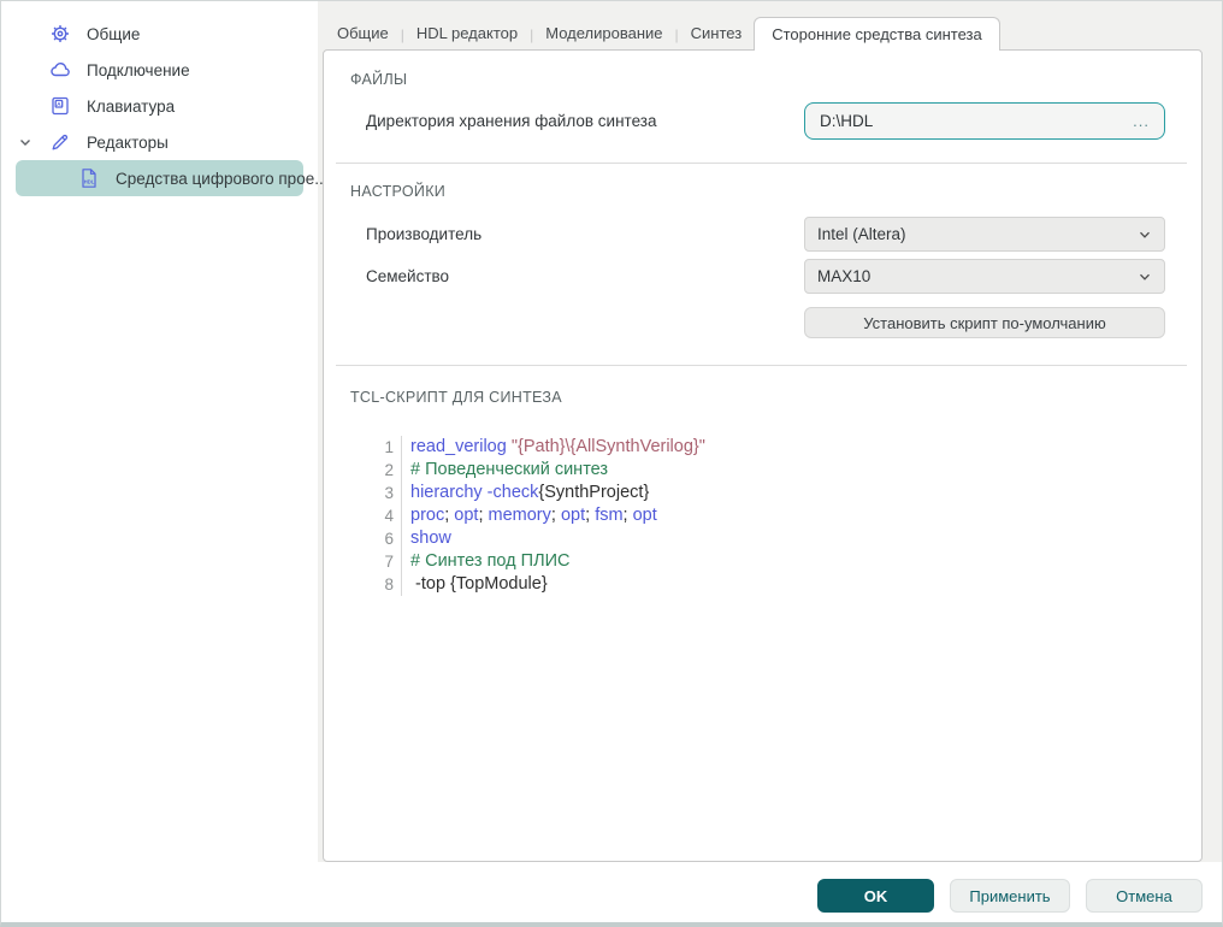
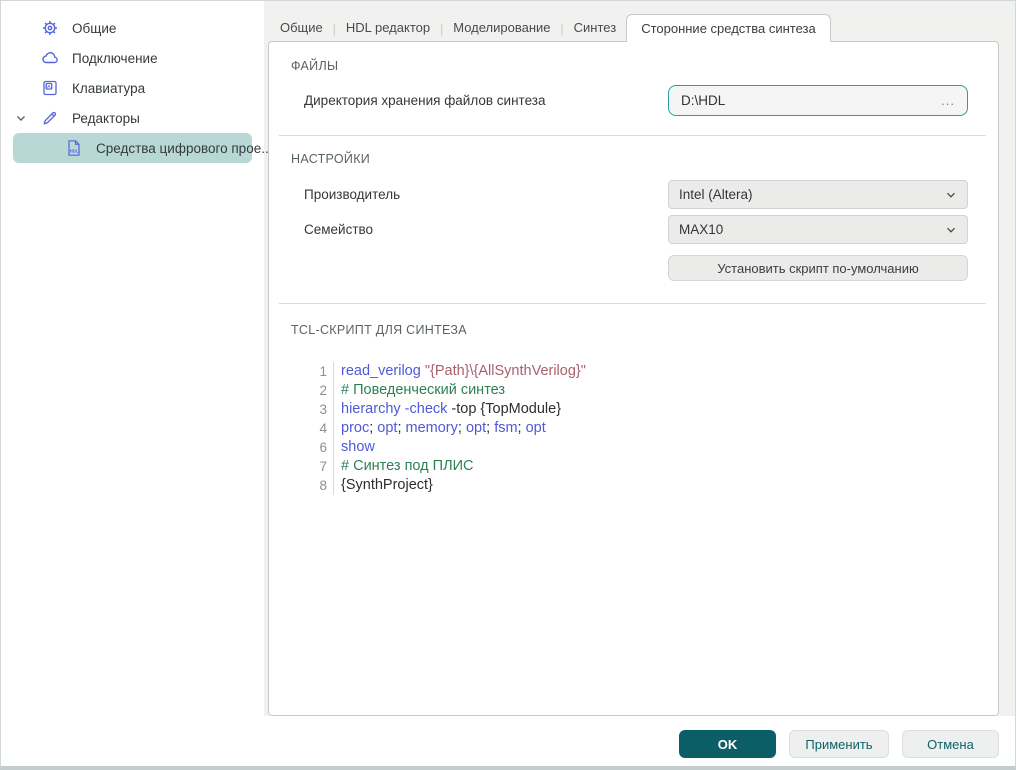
  Общие
  Подключение
  Клавиатура
  Редакторы
  Средства цифрового прое..
  Общие
  |
  HDL редактор
  |
  Моделирование
  |
  Синтез
  Сторонние средства синтеза
  ФАЙЛЫ
  Директория хранения файлов синтеза
  D:\HDL
  ...
  НАСТРОЙКИ
  Производитель
  Intel (Altera)
  Семейство
  MAX10
  Установить скрипт по-умолчанию
  TCL-СКРИПТ ДЛЯ СИНТЕЗА
  1
  read_verilog "{Path}\{AllSynthVerilog}"
  2
  # Поведенческий синтез
  3
- hierarchy -check{SynthProject}
+ hierarchy -check -top {TopModule}
  4
  proc; opt; memory; opt; fsm; opt
  6
  show
  7
  # Синтез под ПЛИС
  8
- -top {TopModule}
+ {SynthProject}
  OK
  Применить
  Отмена
